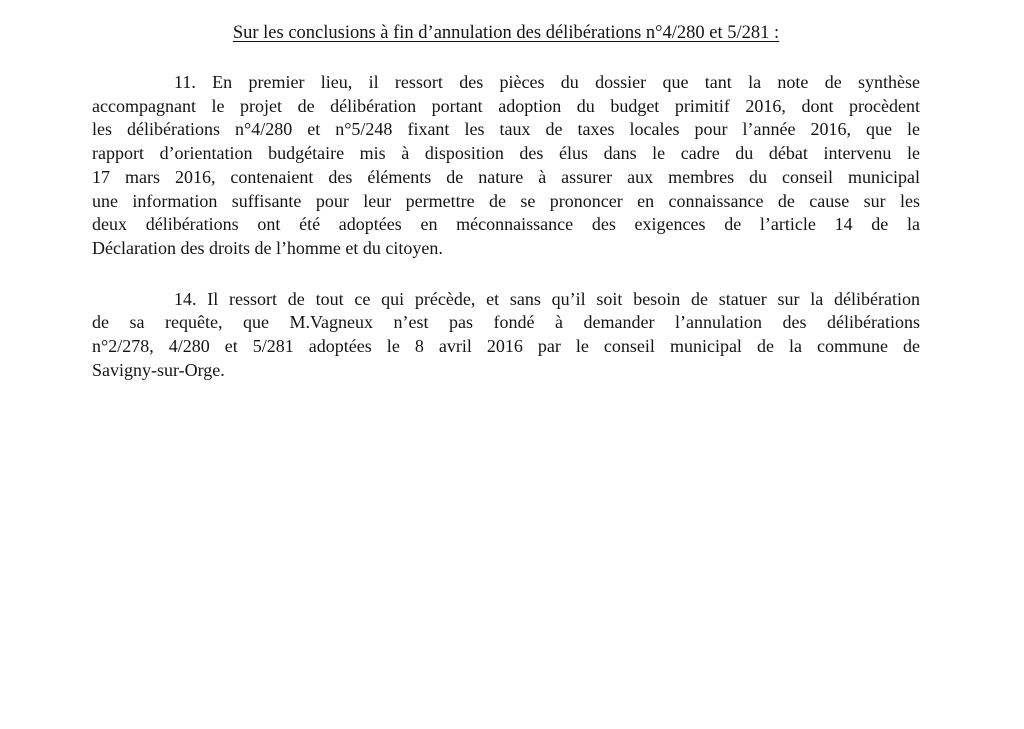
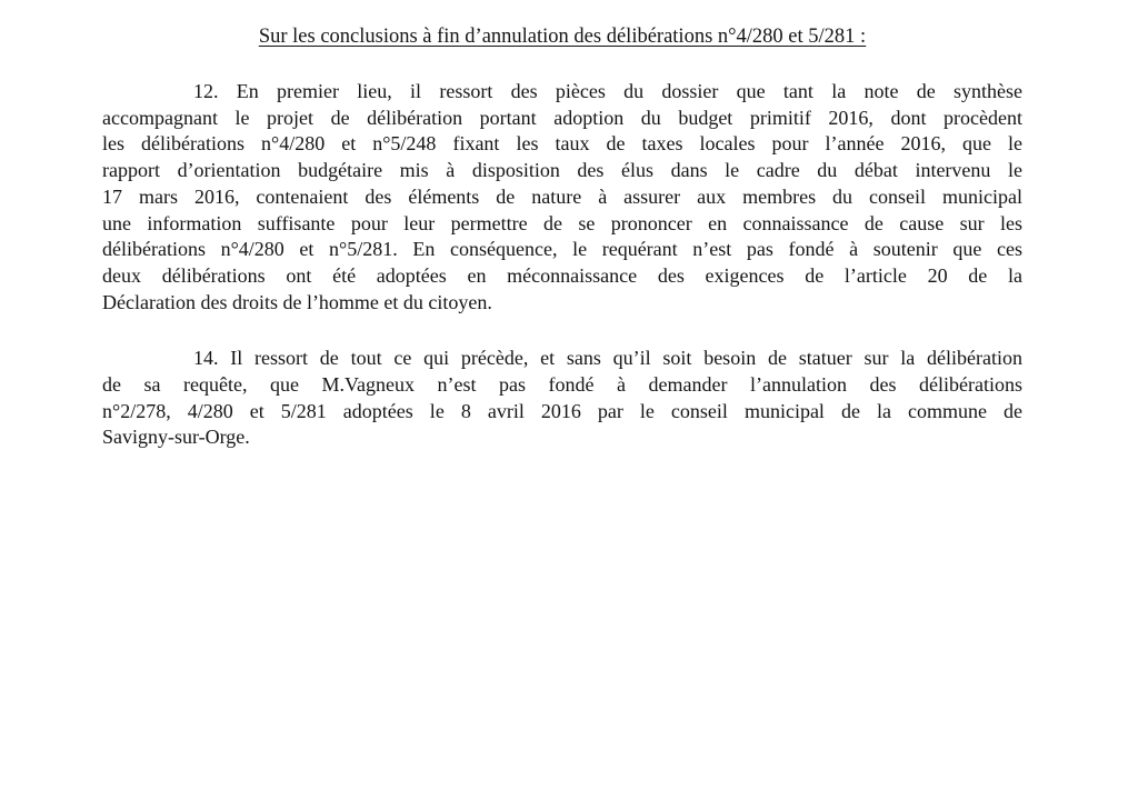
  Sur les conclusions à fin d’annulation des délibérations n°4/280 et 5/281 :
- 11. En premier lieu, il ressort des pièces du dossier que tant la note de synthèse
+ 12. En premier lieu, il ressort des pièces du dossier que tant la note de synthèse
  accompagnant le projet de délibération portant adoption du budget primitif 2016, dont procèdent
  les délibérations n°4/280 et n°5/248 fixant les taux de taxes locales pour l’année 2016, que le
  rapport d’orientation budgétaire mis à disposition des élus dans le cadre du débat intervenu le
  17 mars 2016, contenaient des éléments de nature à assurer aux membres du conseil municipal
  une information suffisante pour leur permettre de se prononcer en connaissance de cause sur les
+ délibérations n°4/280 et n°5/281. En conséquence, le requérant n’est pas fondé à soutenir que ces
- deux délibérations ont été adoptées en méconnaissance des exigences de l’article 14 de la
+ deux délibérations ont été adoptées en méconnaissance des exigences de l’article 20 de la
  Déclaration des droits de l’homme et du citoyen.
  14. Il ressort de tout ce qui précède, et sans qu’il soit besoin de statuer sur la délibération
  de sa requête, que M.Vagneux n’est pas fondé à demander l’annulation des délibérations
  n°2/278, 4/280 et 5/281 adoptées le 8 avril 2016 par le conseil municipal de la commune de
  Savigny-sur-Orge.
